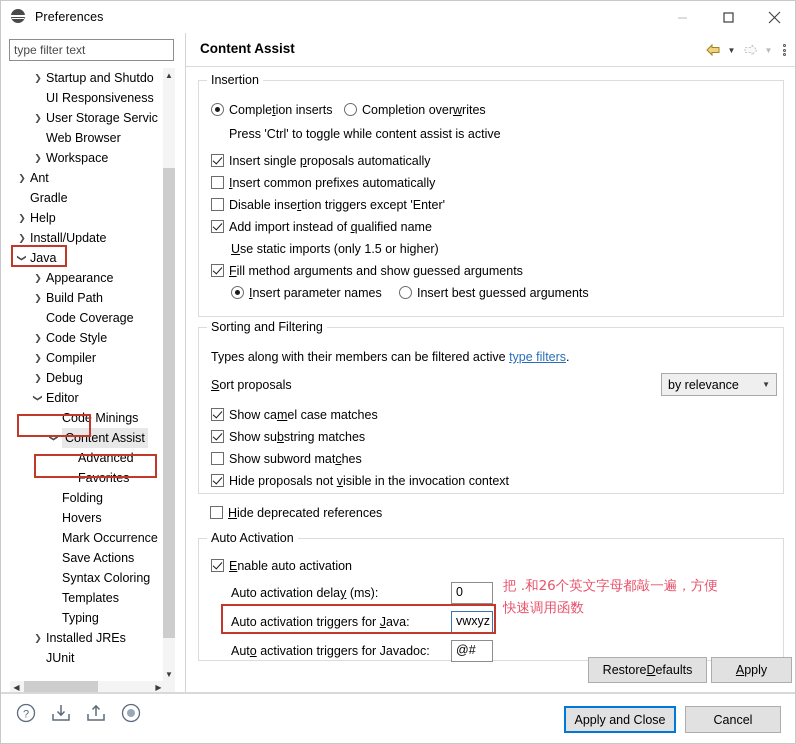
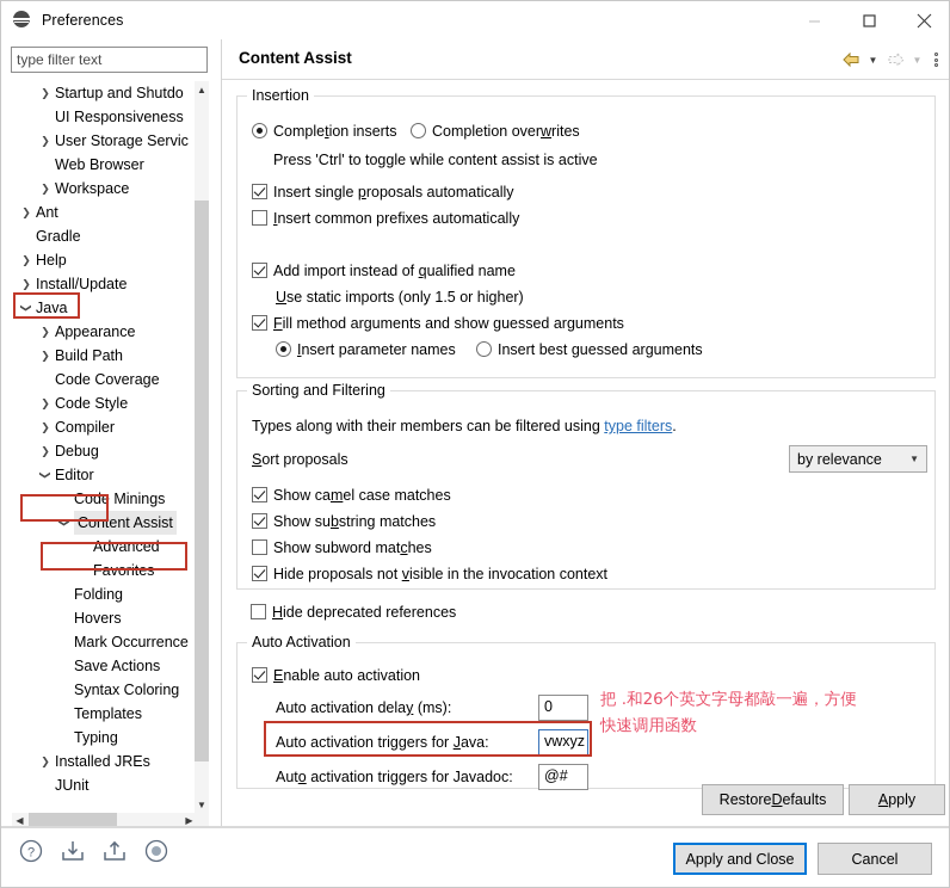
  Preferences
  type filter text
  ❯
  Startup and Shutdo
  UI Responsiveness
  ❯
  User Storage Servic
  Web Browser
  ❯
  Workspace
  ❯
  Ant
  Gradle
  ❯
  Help
  ❯
  Install/Update
  Java
  ❯
  Appearance
  ❯
  Build Path
  Code Coverage
  ❯
  Code Style
  ❯
  Compiler
  ❯
  Debug
  Editor
  Code Minings
  Content Assist
  Advanced
  Favorites
  Folding
  Hovers
  Mark Occurrence
  Save Actions
  Syntax Coloring
  Templates
  Typing
  ❯
  Installed JREs
  JUnit
  ▲
  ▼
  ◀
  ▶
  Content Assist
  ▼
  ▼
  Insertion
  Completion inserts
  Completion overwrites
  Press 'Ctrl' to toggle while content assist is active
  Insert single proposals automatically
  Insert common prefixes automatically
- Disable insertion triggers except 'Enter'
  Add import instead of qualified name
  Use static imports (only 1.5 or higher)
  Fill method arguments and show guessed arguments
  Insert parameter names
  Insert best guessed arguments
  Sorting and Filtering
- Types along with their members can be filtered active type filters.
+ Types along with their members can be filtered using type filters.
  Sort proposals
  by relevance
  ▼
  Show camel case matches
  Show substring matches
  Show subword matches
  Hide proposals not visible in the invocation context
  Hide deprecated references
  Auto Activation
  Enable auto activation
  Auto activation delay (ms):
  0
  Auto activation triggers for Java:
  vwxyz
  Auto activation triggers for Javadoc:
  @#
  Restore
  D
  efaults
  A
  pply
  把 .和26个英文字母都敲一遍，方便
  快速调用函数
  ?
  Apply and Close
  Cancel
